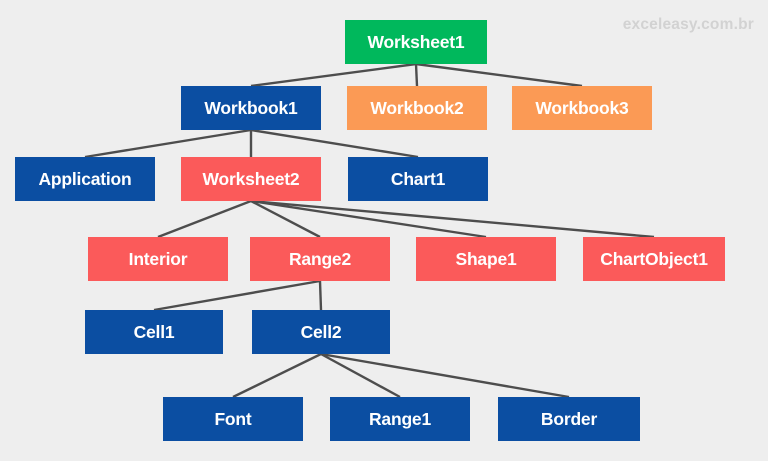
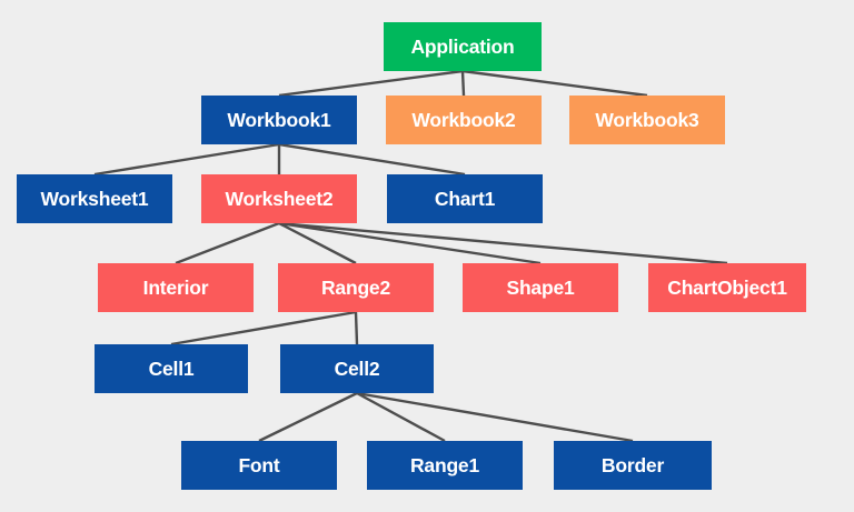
- Worksheet1
+ Application
  Workbook1
  Workbook2
  Workbook3
- Application
+ Worksheet1
  Worksheet2
  Chart1
  Interior
  Range2
  Shape1
  ChartObject1
  Cell1
  Cell2
  Font
  Range1
  Border
- exceleasy.com.br
